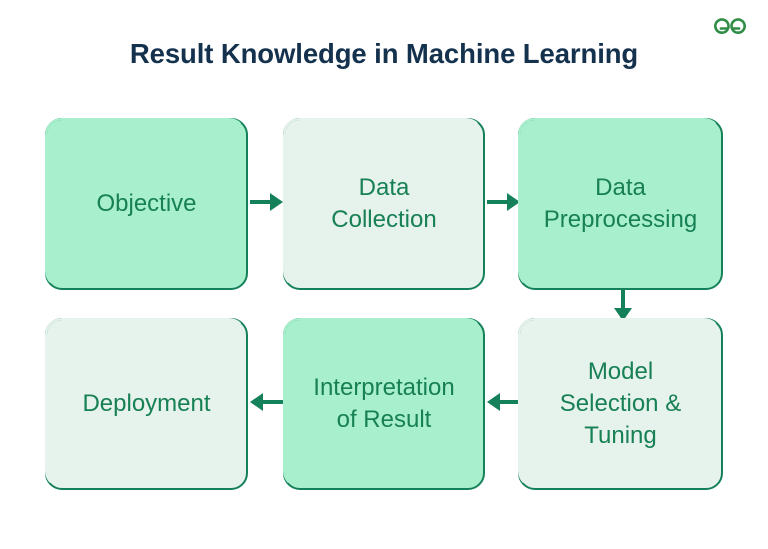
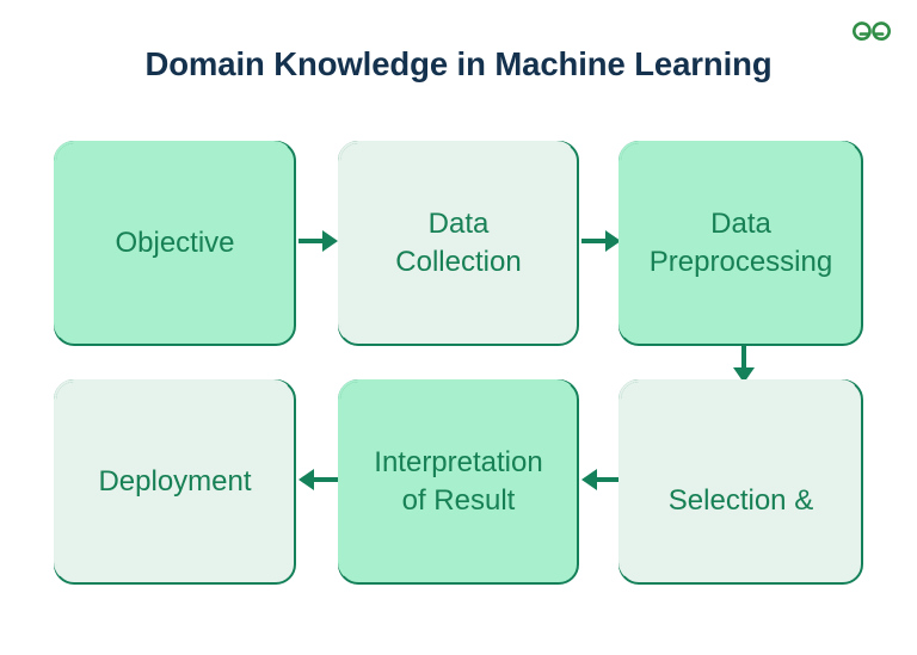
- Result Knowledge in Machine Learning
+ Domain Knowledge in Machine Learning
  Objective
  Data
  Collection
  Data
  Preprocessing
  Deployment
  Interpretation
  of Result
- Model
  Selection &
- Tuning
